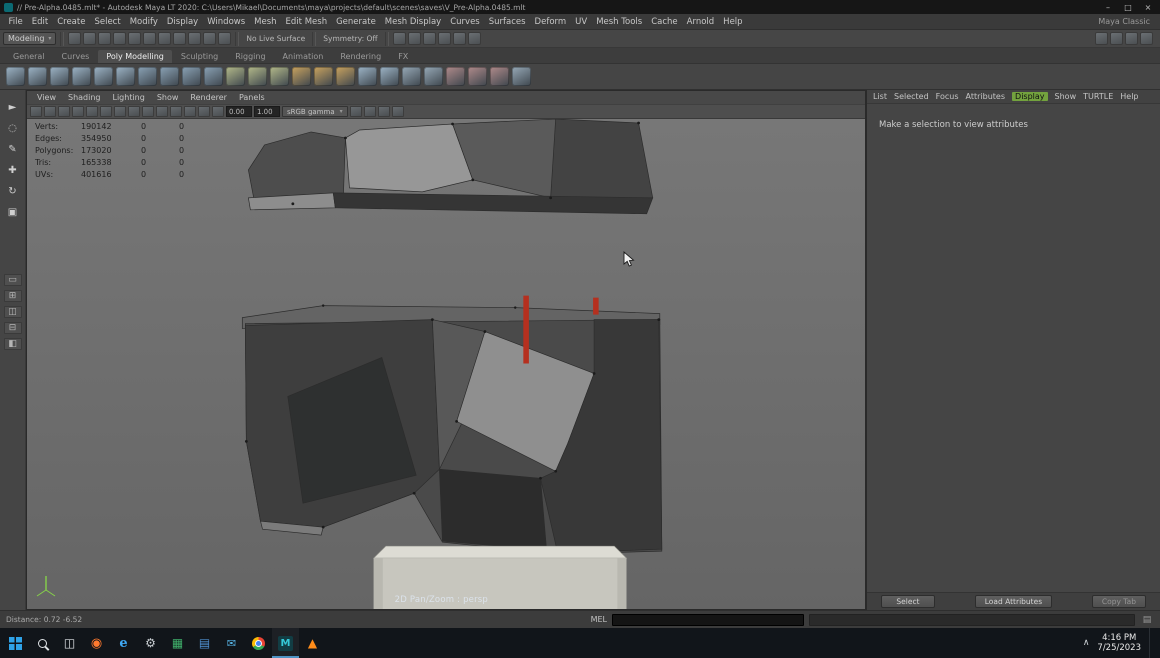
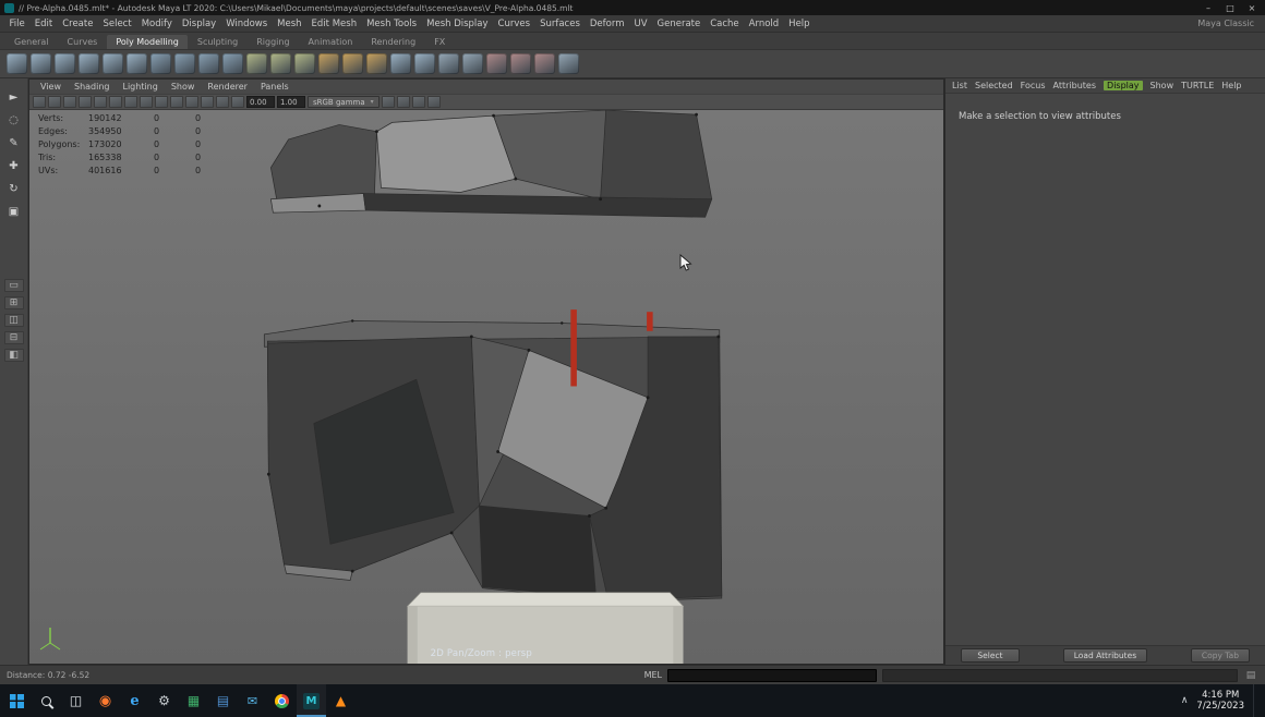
  // Pre-Alpha.0485.mlt* - Autodesk Maya LT 2020: C:\Users\Mikael\Documents\maya\projects\default\scenes\saves\V_Pre-Alpha.0485.mlt
  –
  □
  ×
  File
  Edit
  Create
  Select
  Modify
  Display
  Windows
  Mesh
  Edit Mesh
- Generate
+ Mesh Tools
  Mesh Display
  Curves
  Surfaces
  Deform
  UV
- Mesh Tools
+ Generate
  Cache
  Arnold
  Help
  Maya Classic
- Modeling
- No Live Surface
- Symmetry: Off
  General
  Curves
  Poly Modelling
  Sculpting
  Rigging
  Animation
  Rendering
  FX
  ►
  ◌
  ✎
  ✚
  ↻
  ▣
  ▭
  ⊞
  ◫
  ⊟
  ◧
  View
  Shading
  Lighting
  Show
  Renderer
  Panels
  0.00
  1.00
  sRGB gamma
  Verts:
  190142
  0
  0
  Edges:
  354950
  0
  0
  Polygons:
  173020
  0
  0
  Tris:
  165338
  0
  0
  UVs:
  401616
  0
  0
  2D Pan/Zoom : persp
  List
  Selected
  Focus
  Attributes
  Display
  Show
  TURTLE
  Help
  Make a selection to view attributes
  Select
  Load Attributes
  Copy Tab
  Distance: 0.72 -6.52
  MEL
  ▤
  ◫
  ◉
  e
  ⚙
  ▦
  ▤
  ✉
  M
  ▲
  ∧
  4:16 PM
  7/25/2023
